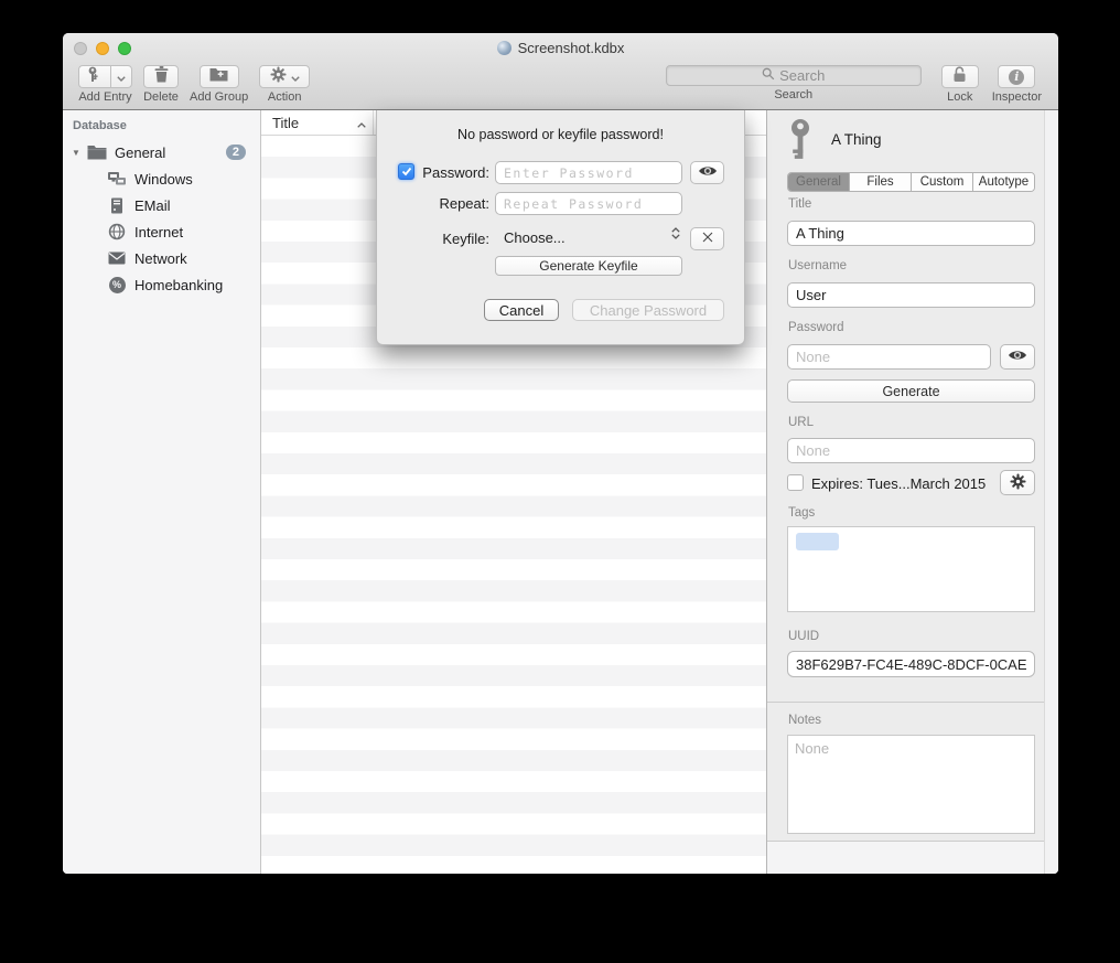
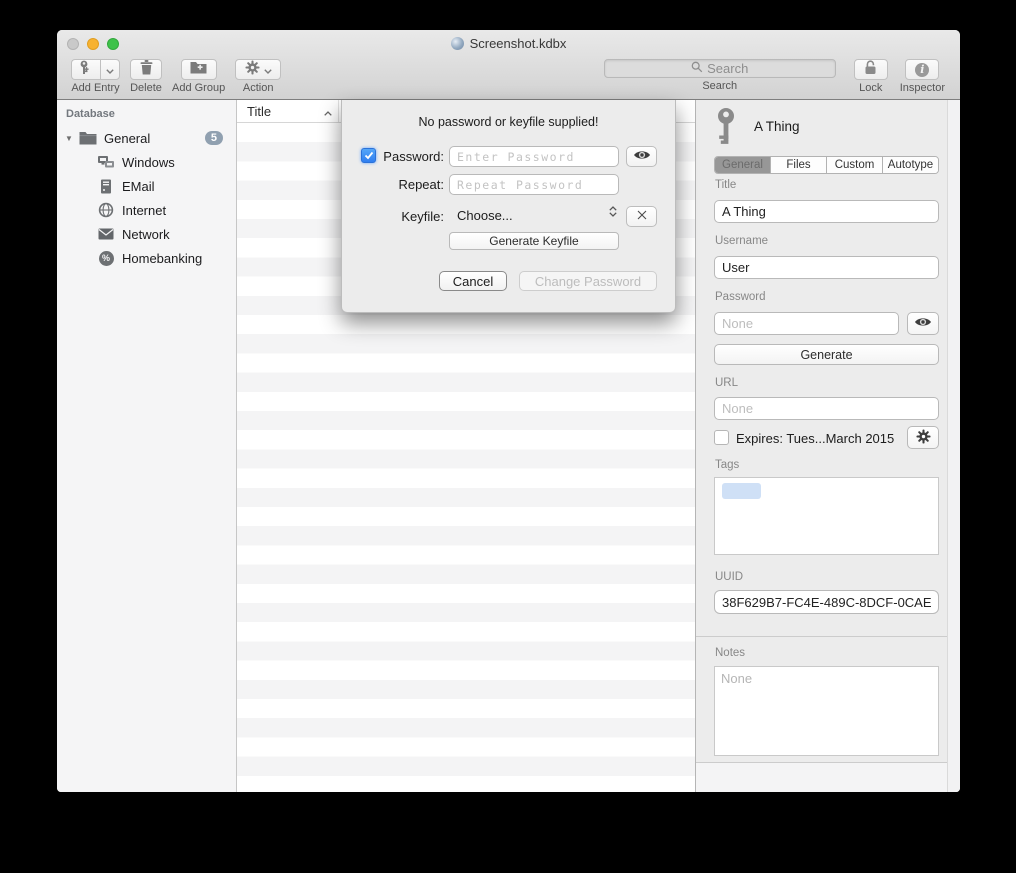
  Screenshot.kdbx
  Add Entry
  Delete
  Add Group
  Action
  Search
  Search
  Lock
  i
  Inspector
  Database
  ▼
  General
- 2
+ 5
  Windows
  EMail
  Internet
  Network
  %
  Homebanking
  Title
  A Thing
  General
  Files
  Custom
  Autotype
  Title
  A Thing
  Username
  User
  Password
  None
  Generate
  URL
  None
  Expires: Tues...March 2015
  Tags
  UUID
  38F629B7-FC4E-489C-8DCF-0CAE
  Notes
  None
- No password or keyfile password!
+ No password or keyfile supplied!
  Password:
  Enter Password
  Repeat:
  Repeat Password
  Keyfile:
  Choose...
  Generate Keyfile
  Cancel
  Change Password
